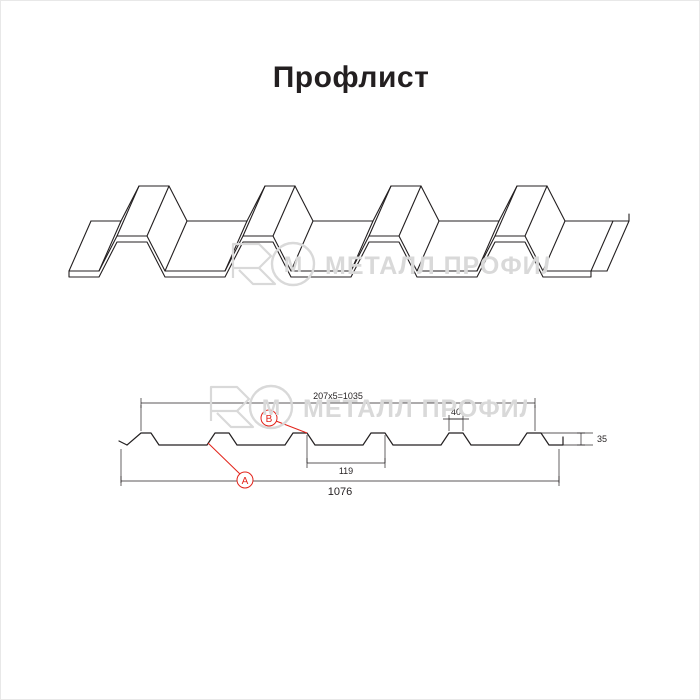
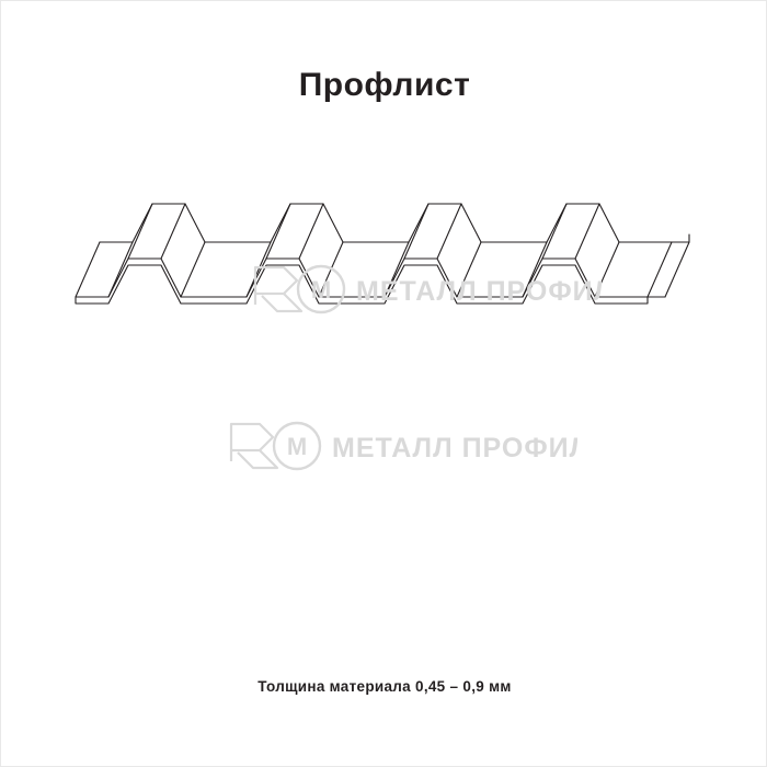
  Профлист
  М
  МЕТАЛЛ ПРОФИ
- 207х5=1035
- 1076
- 119
- 40
- 35
- A
- B
  М
  МЕТАЛЛ ПРОФИ
+ Толщина материала 0,45 – 0,9 мм
